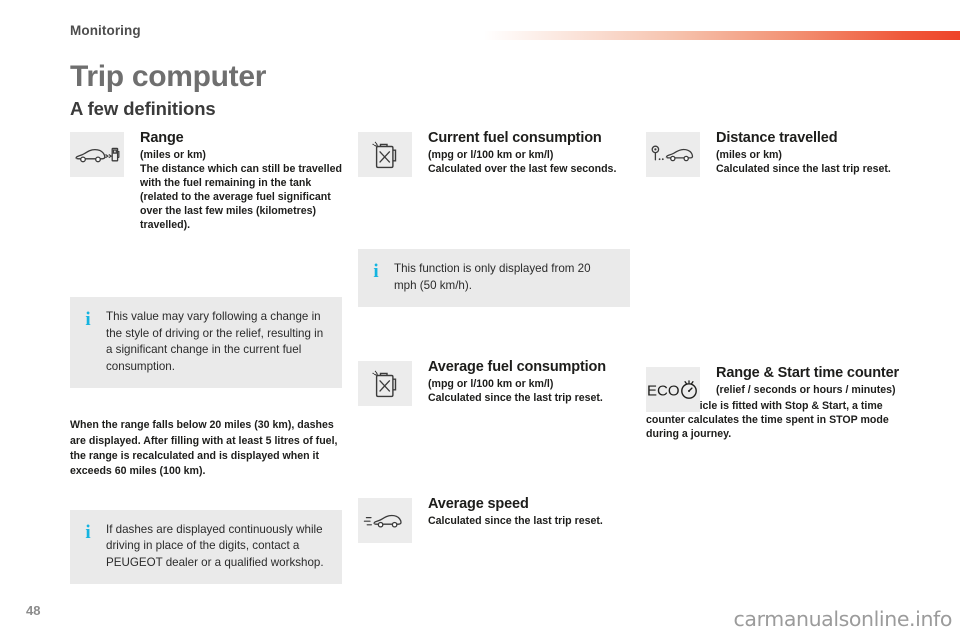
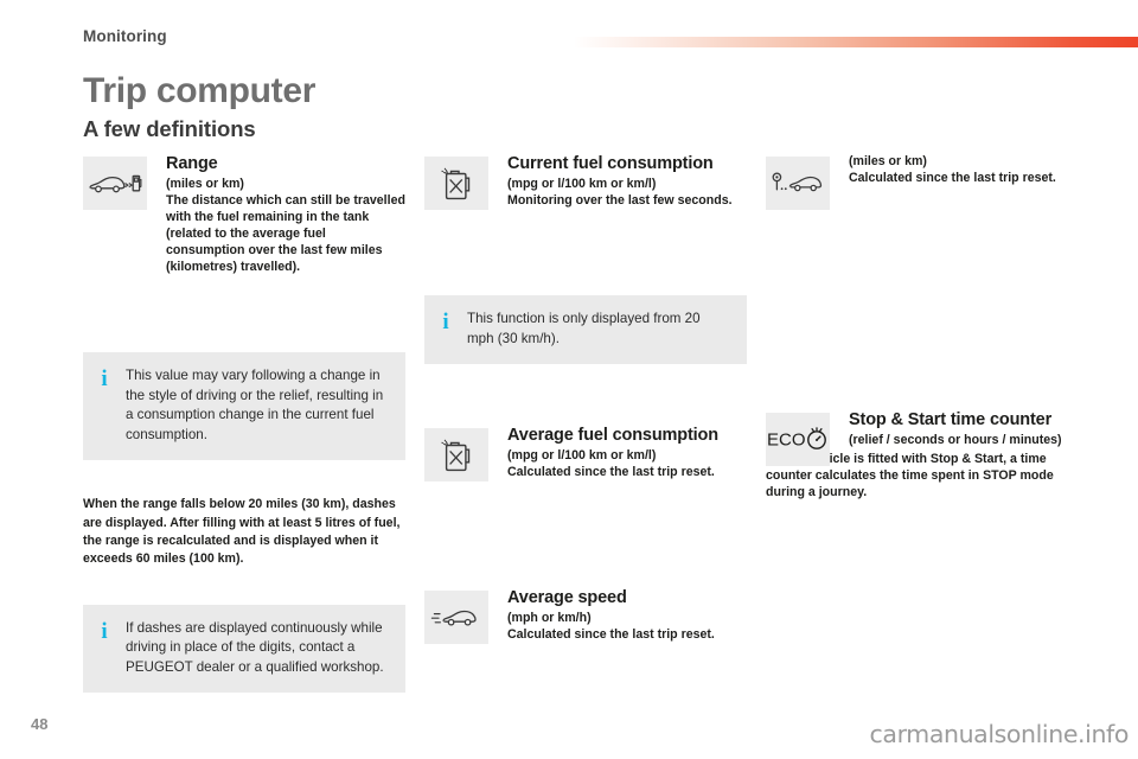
  Monitoring
  Trip computer
  A few definitions
  Range
  (miles or km)
- The distance which can still be travelled with the fuel remaining in the tank (related to the average fuel significant over the last few miles (kilometres) travelled).
+ The distance which can still be travelled with the fuel remaining in the tank (related to the average fuel consumption over the last few miles (kilometres) travelled).
  i
- This value may vary following a change in the style of driving or the relief, resulting in a significant change in the current fuel consumption.
+ This value may vary following a change in the style of driving or the relief, resulting in a consumption change in the current fuel consumption.
  When the range falls below 20 miles (30 km), dashes are displayed. After filling with at least 5 litres of fuel, the range is recalculated and is displayed when it exceeds 60 miles (100 km).
  i
  If dashes are displayed continuously while driving in place of the digits, contact a PEUGEOT dealer or a qualified workshop.
  Current fuel consumption
  (mpg or l/100 km or km/l)
- Calculated over the last few seconds.
+ Monitoring over the last few seconds.
  i
- This function is only displayed from 20 mph (50 km/h).
+ This function is only displayed from 20 mph (30 km/h).
  Average fuel consumption
  (mpg or l/100 km or km/l)
  Calculated since the last trip reset.
  Average speed
+ (mph or km/h)
  Calculated since the last trip reset.
- Distance travelled
  (miles or km)
  Calculated since the last trip reset.
  ECO
- Range & Start time counter
+ Stop & Start time counter
  (relief / seconds or hours / minutes)
  icle is fitted with Stop & Start, a time counter calculates the time spent in STOP mode during a journey.
  48
  carmanualsonline.info
